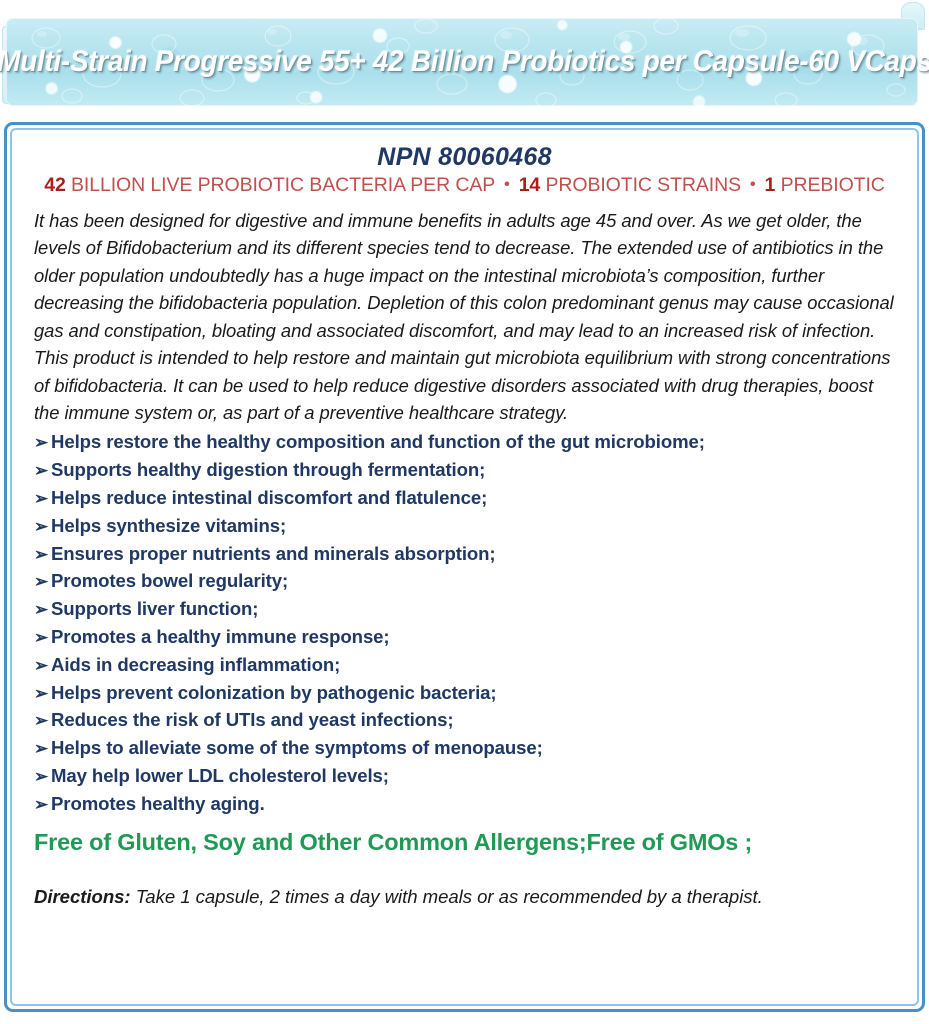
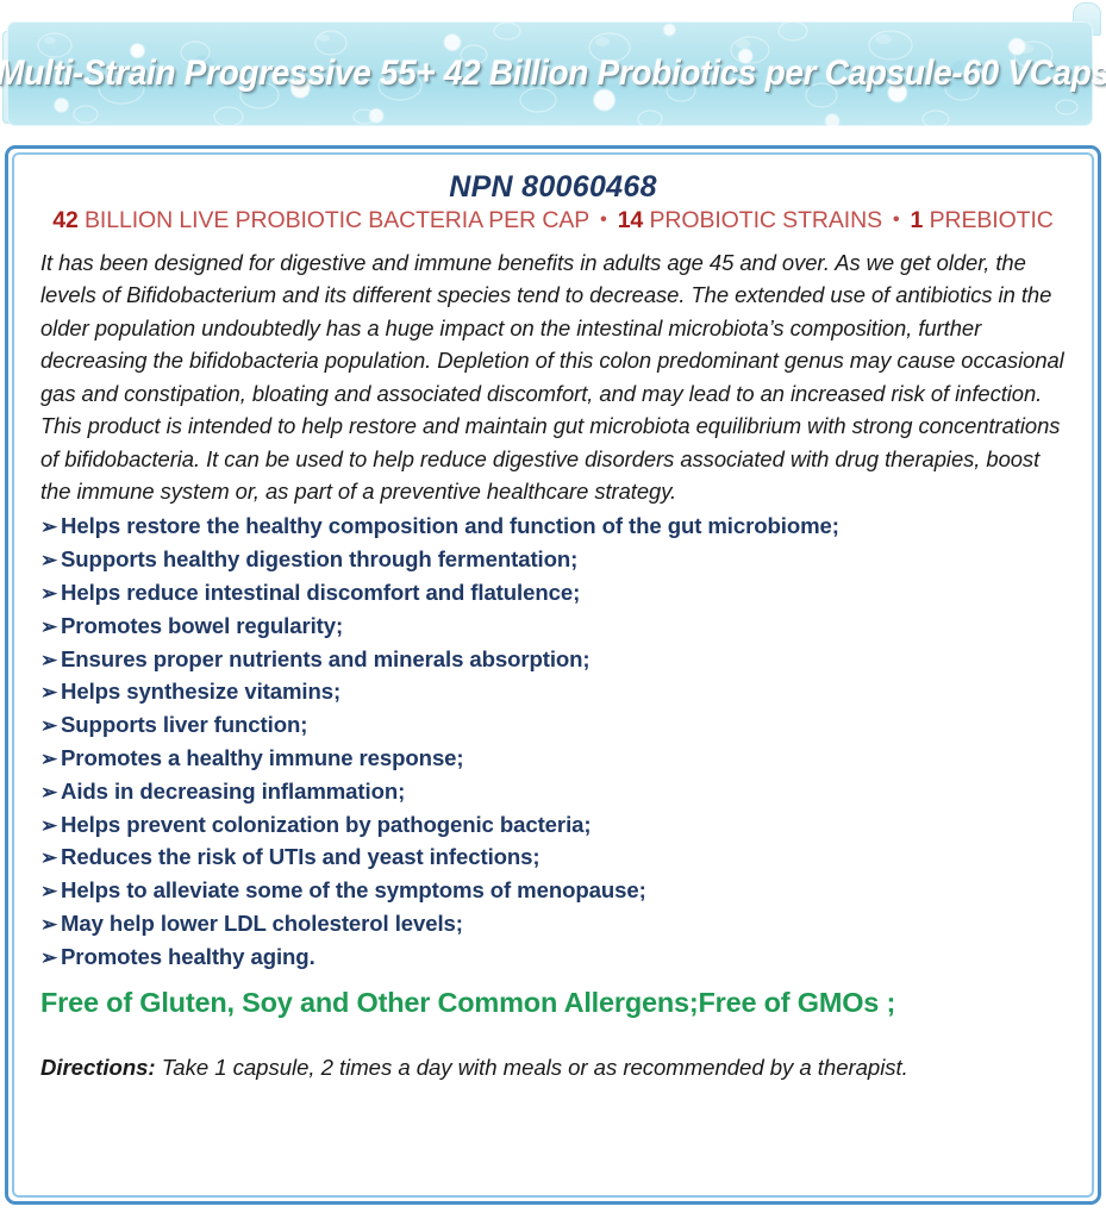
  Multi-Strain Progressive 55+ 42 Billion Probiotics per Capsule-60 VCaps
  NPN 80060468
  42 BILLION LIVE PROBIOTIC BACTERIA PER CAP • 14 PROBIOTIC STRAINS • 1 PREBIOTIC
  It has been designed for digestive and immune benefits in adults age 45 and over. As we get older, the levels of Bifidobacterium and its different species tend to decrease. The extended use of antibiotics in the older population undoubtedly has a huge impact on the intestinal microbiota’s composition, further decreasing the bifidobacteria population. Depletion of this colon predominant genus may cause occasional gas and constipation, bloating and associated discomfort, and may lead to an increased risk of infection. This product is intended to help restore and maintain gut microbiota equilibrium with strong concentrations of bifidobacteria. It can be used to help reduce digestive disorders associated with drug therapies, boost the immune system or, as part of a preventive healthcare strategy.
  ➢
  Helps restore the healthy composition and function of the gut microbiome;
  ➢
  Supports healthy digestion through fermentation;
  ➢
  Helps reduce intestinal discomfort and flatulence;
  ➢
- Helps synthesize vitamins;
+ Promotes bowel regularity;
  ➢
  Ensures proper nutrients and minerals absorption;
  ➢
- Promotes bowel regularity;
+ Helps synthesize vitamins;
  ➢
  Supports liver function;
  ➢
  Promotes a healthy immune response;
  ➢
  Aids in decreasing inflammation;
  ➢
  Helps prevent colonization by pathogenic bacteria;
  ➢
  Reduces the risk of UTIs and yeast infections;
  ➢
  Helps to alleviate some of the symptoms of menopause;
  ➢
  May help lower LDL cholesterol levels;
  ➢
  Promotes healthy aging.
  Free of Gluten, Soy and Other Common Allergens;Free of GMOs ;
  Directions: Take 1 capsule, 2 times a day with meals or as recommended by a therapist.
